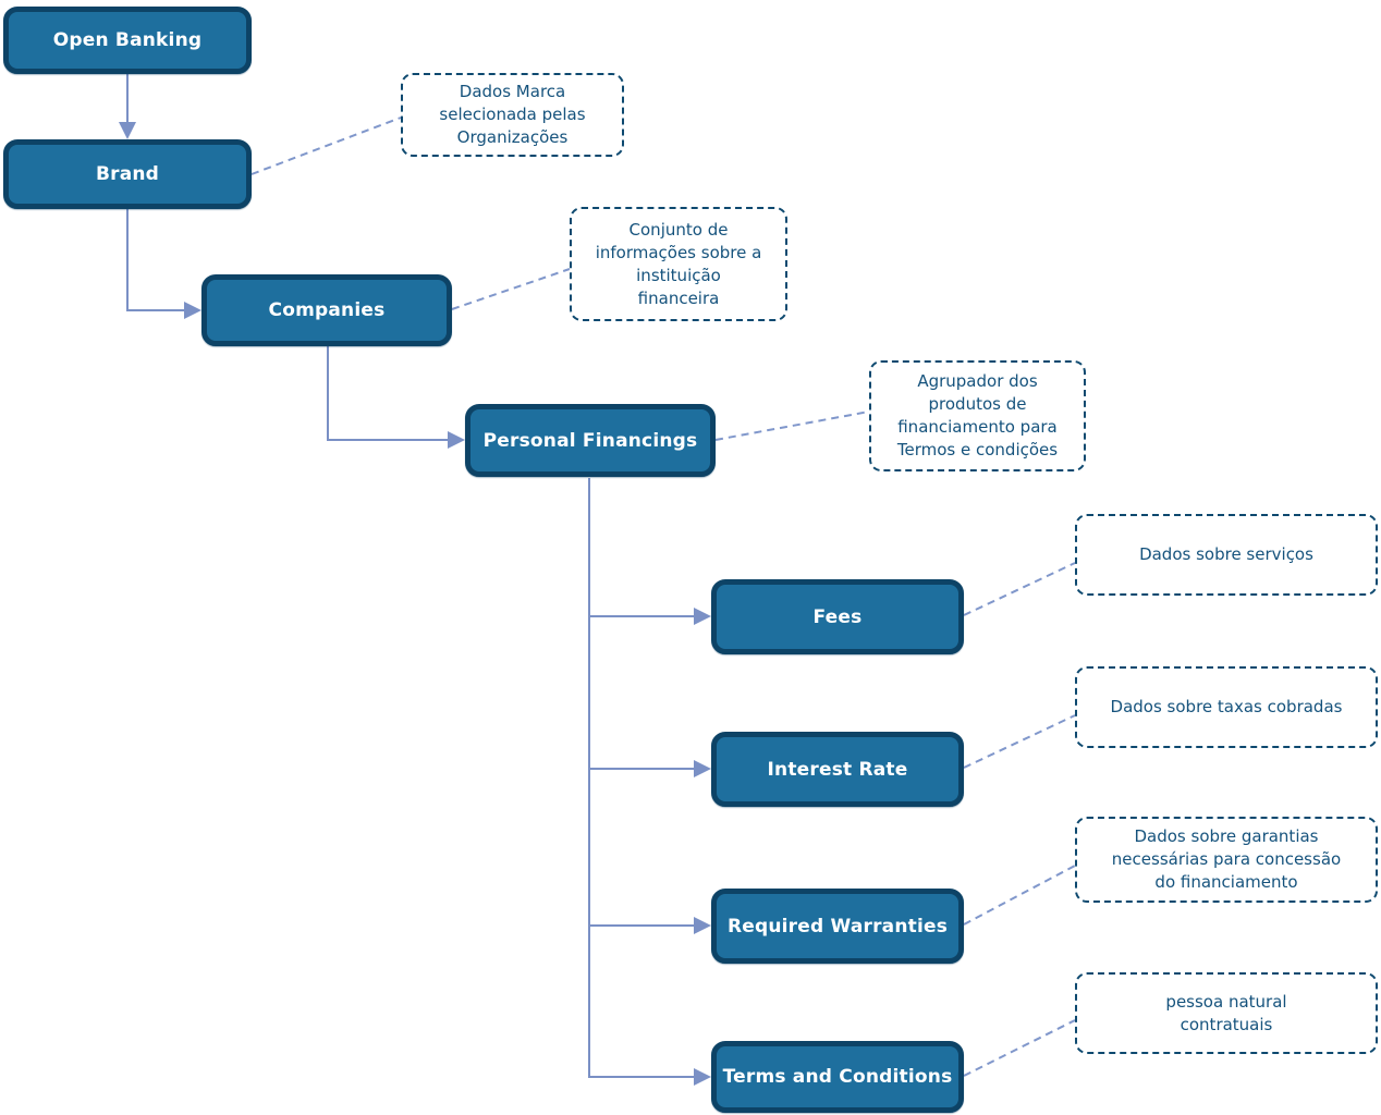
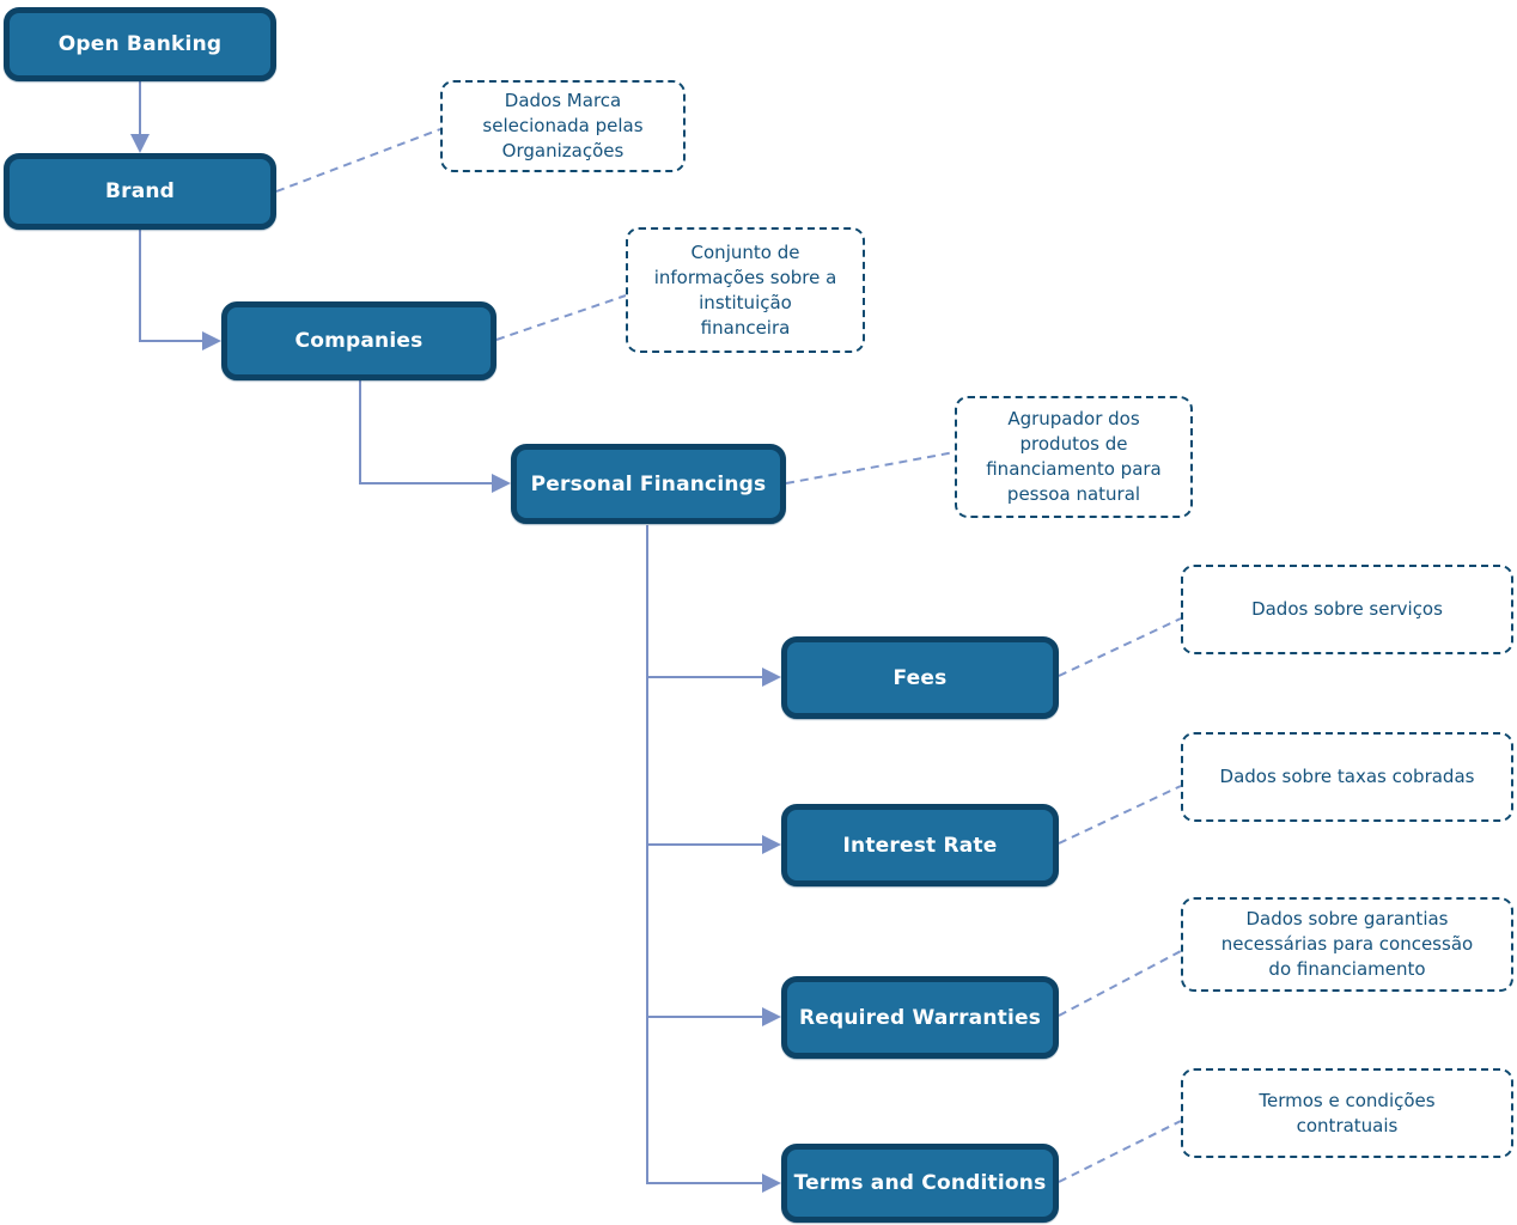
  Open Banking
  Brand
  Companies
  Personal Financings
  Fees
  Interest Rate
  Required Warranties
  Terms and Conditions
  Dados Marca
  selecionada pelas
  Organizações
  Conjunto de
  informações sobre a
  instituição
  financeira
  Agrupador dos
  produtos de
  financiamento para
- Termos e condições
+ pessoa natural
  Dados sobre serviços
  Dados sobre taxas cobradas
  Dados sobre garantias
  necessárias para concessão
  do financiamento
- pessoa natural
+ Termos e condições
  contratuais
